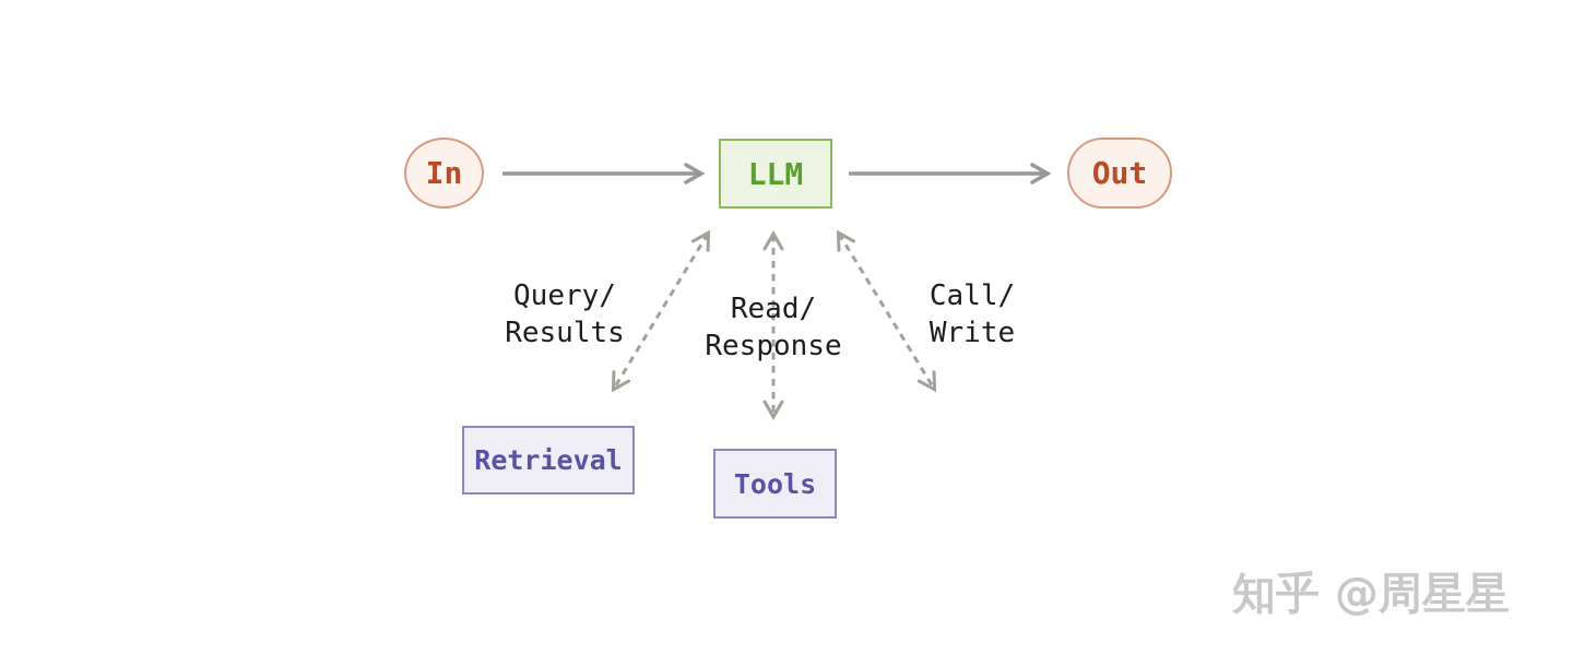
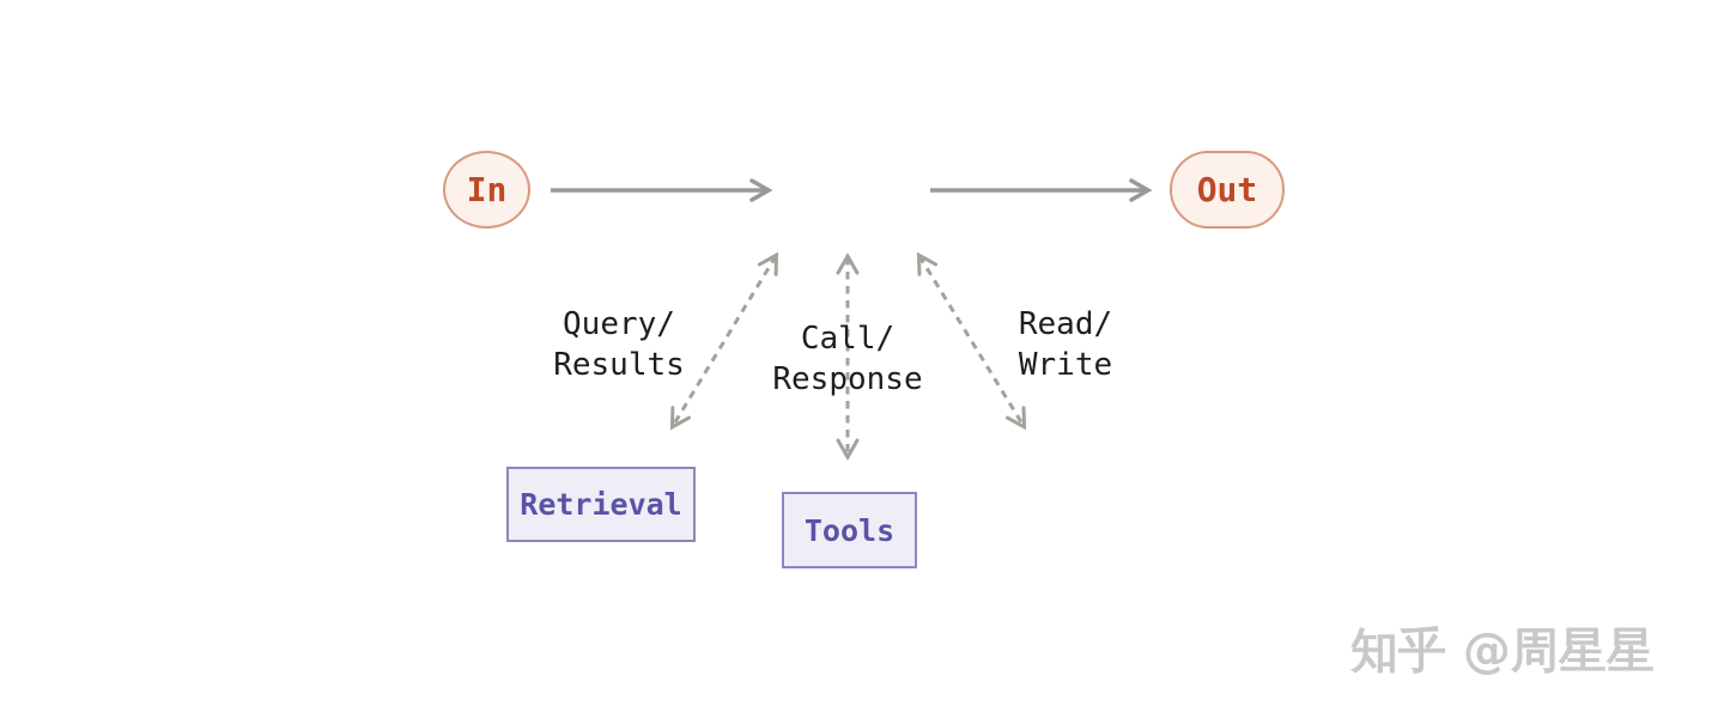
  In
- LLM
  Out
  Query/
  Results
- Read/
+ Call/
  Response
- Call/
+ Read/
  Write
  Retrieval
  Tools
  知乎 @周星星
